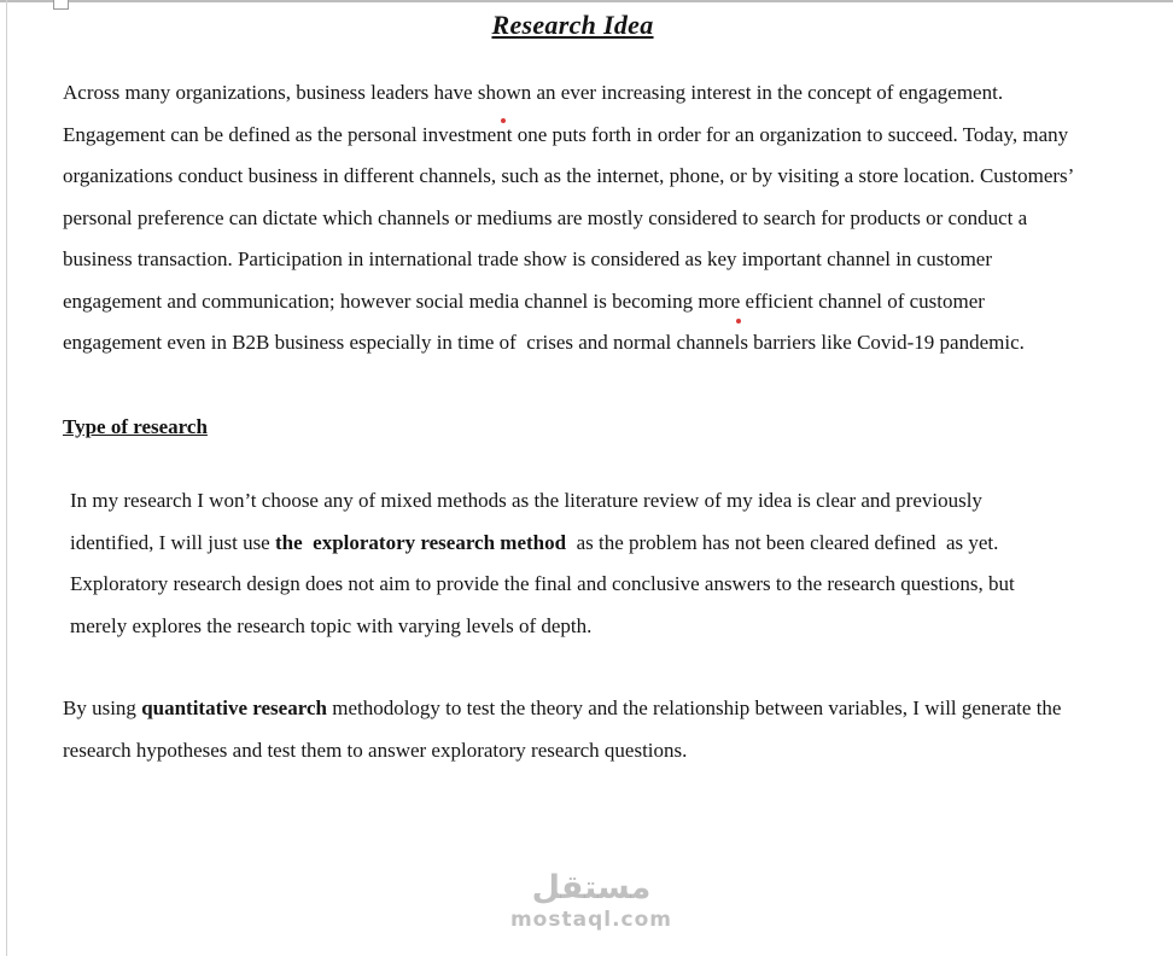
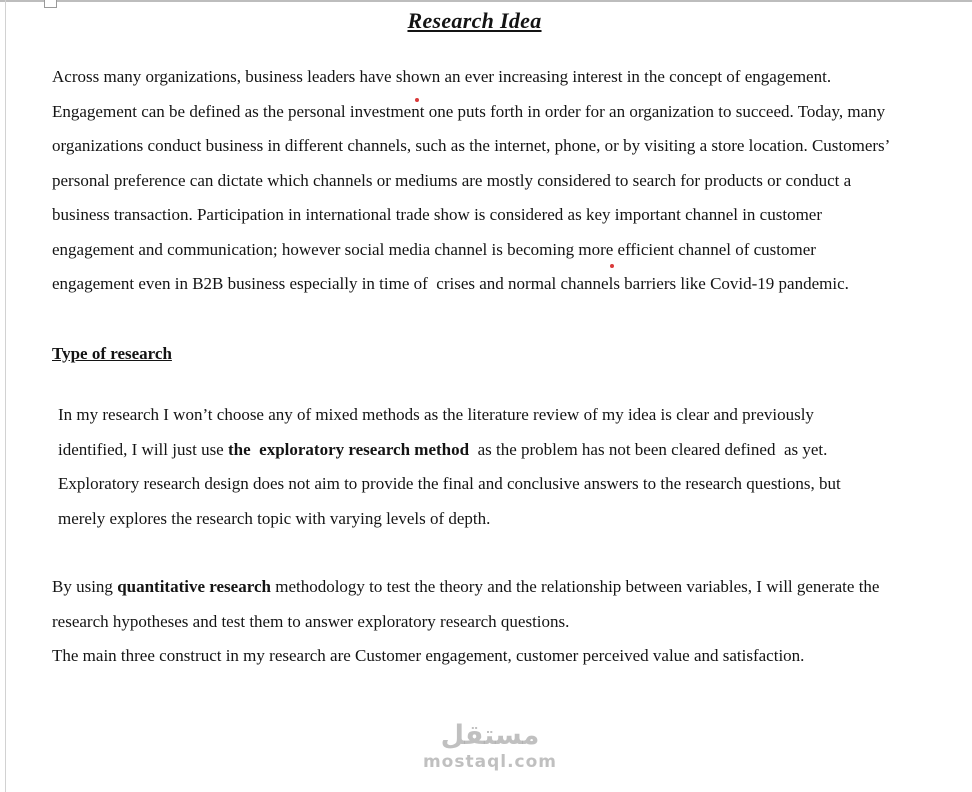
  مستقل
  mostaql.com
  Research Idea
  Across many organizations, business leaders have shown an ever increasing interest in the concept of engagement. Engagement can be defined as the personal investment one puts forth in order for an organization to succeed. Today, many organizations conduct business in different channels, such as the internet, phone, or by visiting a store location. Customers’ personal preference can dictate which channels or mediums are mostly considered to search for products or conduct a business transaction. Participation in international trade show is considered as key important channel in customer engagement and communication; however social media channel is becoming more efficient channel of customer engagement even in B2B business especially in time of crises and normal channels barriers like Covid-19 pandemic.
  Type of research
  In my research I won’t choose any of mixed methods as the literature review of my idea is clear and previously identified, I will just use the exploratory research method as the problem has not been cleared defined as yet. Exploratory research design does not aim to provide the final and conclusive answers to the research questions, but merely explores the research topic with varying levels of depth.
  By using quantitative research methodology to test the theory and the relationship between variables, I will generate the research hypotheses and test them to answer exploratory research questions.
+ The main three construct in my research are Customer engagement, customer perceived value and satisfaction.
